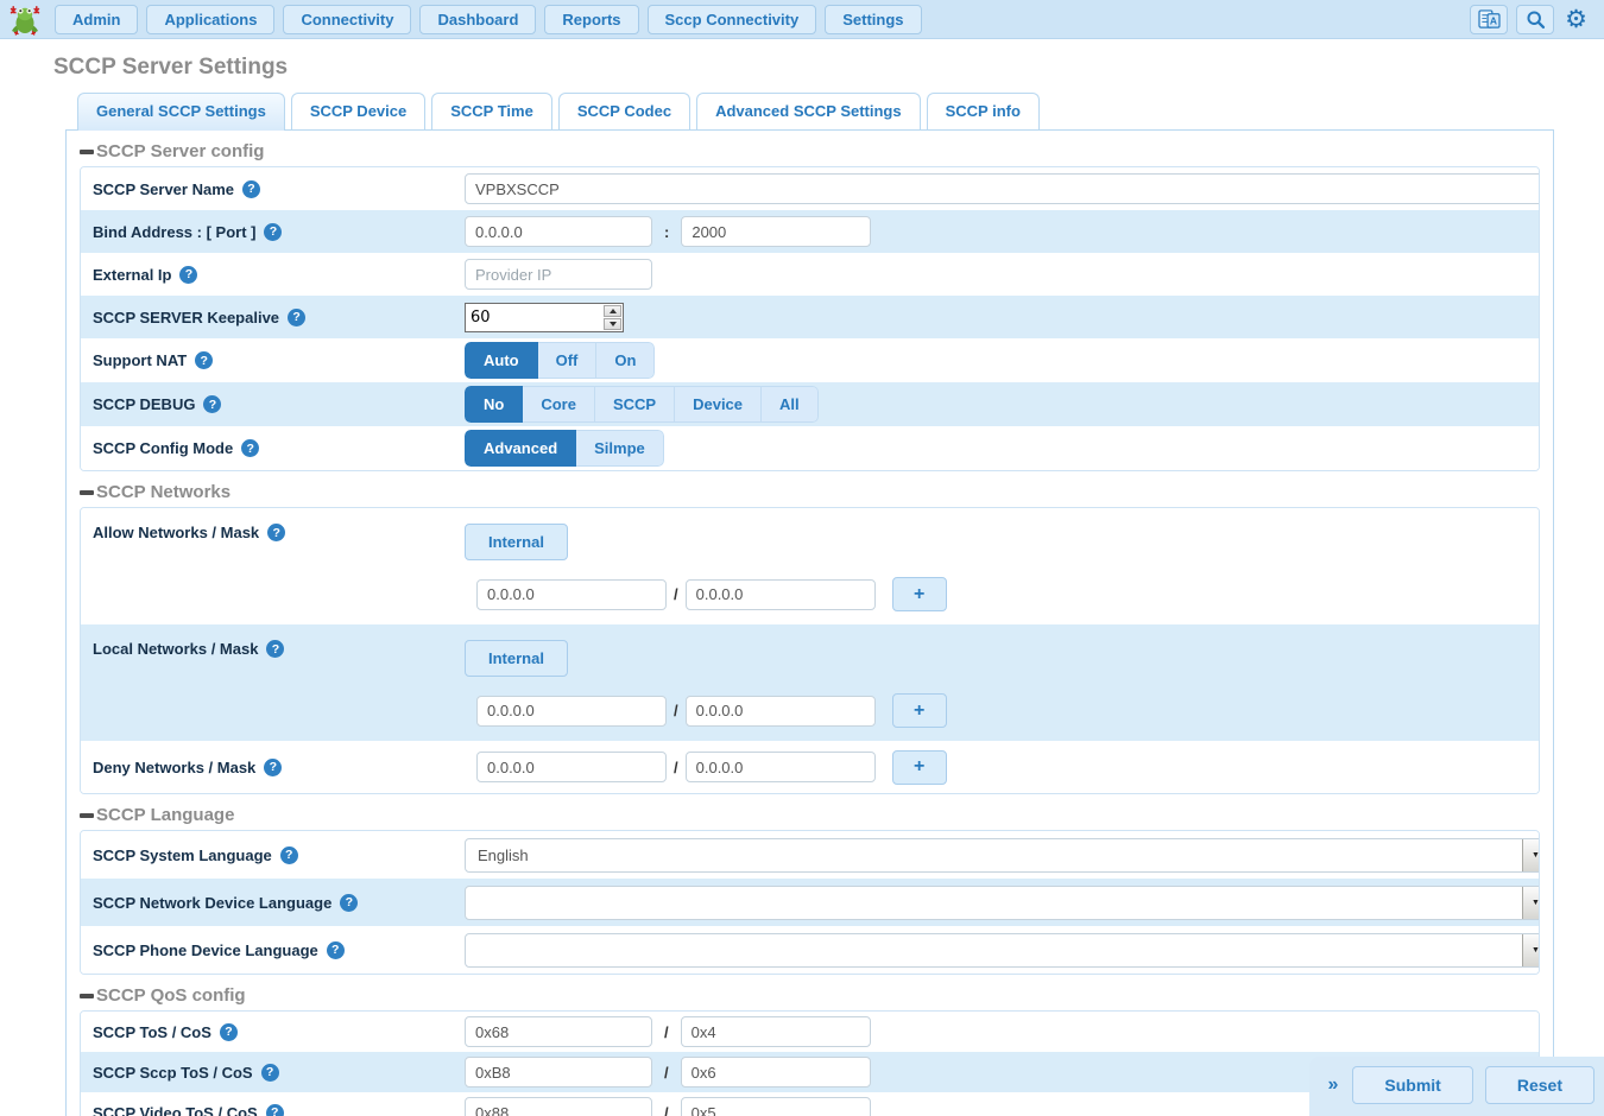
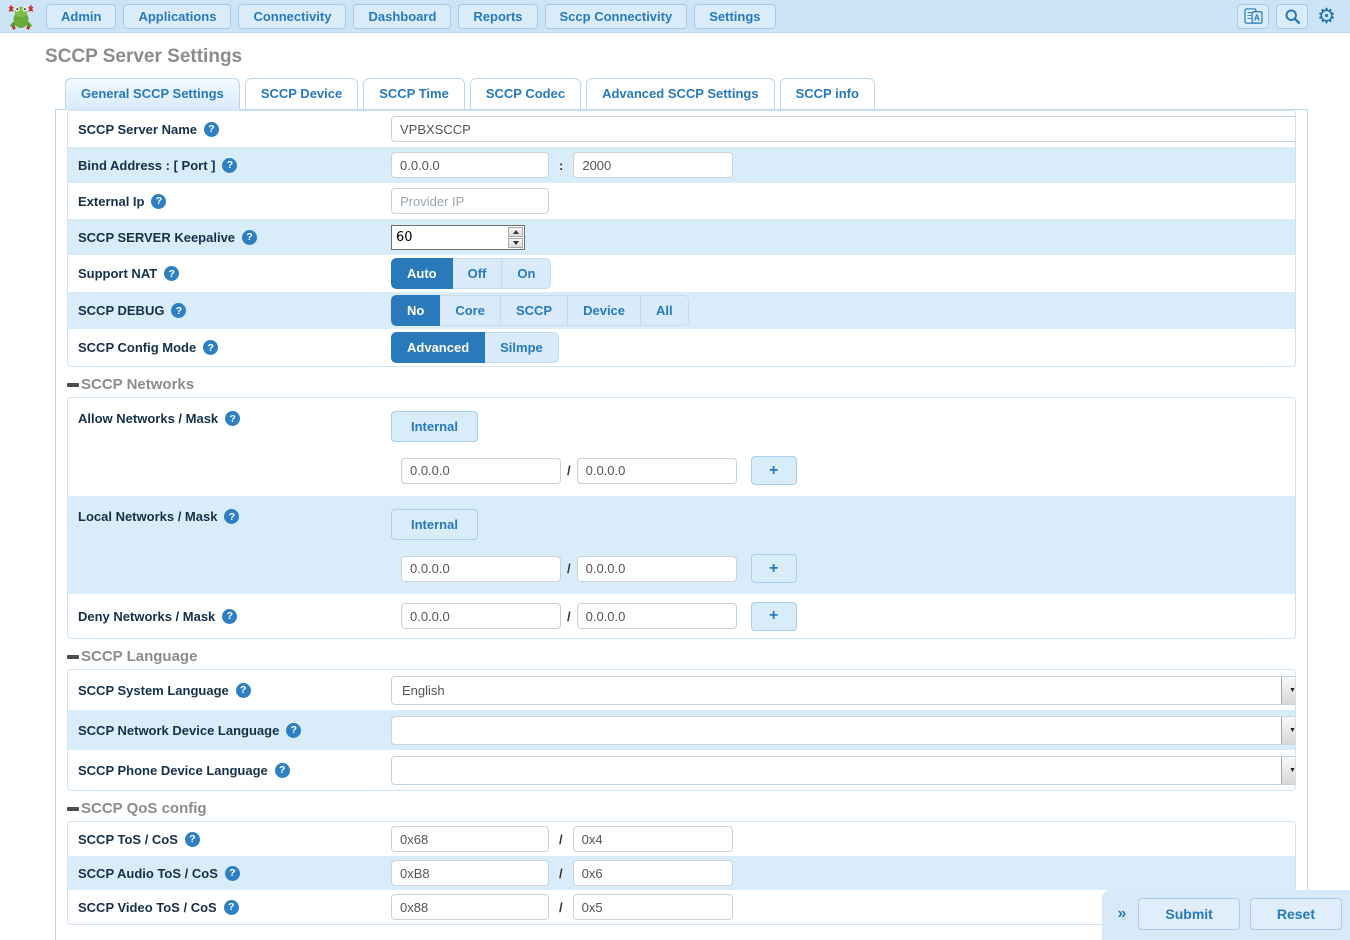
  Admin
  Applications
  Connectivity
  Dashboard
  Reports
  Sccp Connectivity
  Settings
  A
  ⚙
  SCCP Server Settings
  General SCCP Settings
  SCCP Device
  SCCP Time
  SCCP Codec
  Advanced SCCP Settings
  SCCP info
- SCCP Server config
  SCCP Server Name
  ?
  VPBXSCCP
  Bind Address : [ Port ]
  ?
  0.0.0.0
  :
  2000
  External Ip
  ?
  Provider IP
  SCCP SERVER Keepalive
  ?
  60
  Support NAT
  ?
  Auto
  Off
  On
  SCCP DEBUG
  ?
  No
  Core
  SCCP
  Device
  All
  SCCP Config Mode
  ?
  Advanced
  Silmpe
  SCCP Networks
  Allow Networks / Mask
  ?
  Internal
  0.0.0.0
  /
  0.0.0.0
  +
  Local Networks / Mask
  ?
  Internal
  0.0.0.0
  /
  0.0.0.0
  +
  Deny Networks / Mask
  ?
  0.0.0.0
  /
  0.0.0.0
  +
  SCCP Language
  SCCP System Language
  ?
  English
  SCCP Network Device Language
  ?
  SCCP Phone Device Language
  ?
  SCCP QoS config
  SCCP ToS / CoS
  ?
  0x68
  /
  0x4
- SCCP Sccp ToS / CoS
+ SCCP Audio ToS / CoS
  ?
  0xB8
  /
  0x6
  SCCP Video ToS / CoS
  ?
  0x88
  /
  0x5
  »
  Submit
  Reset
